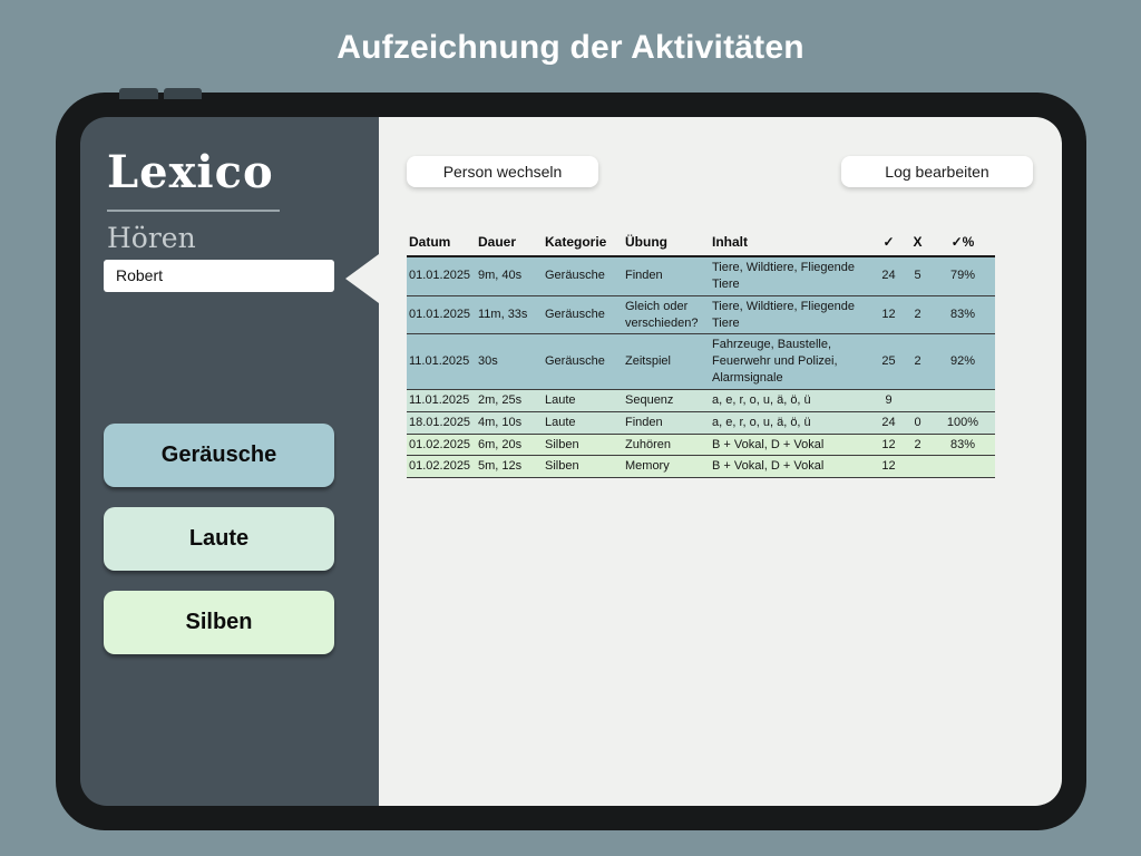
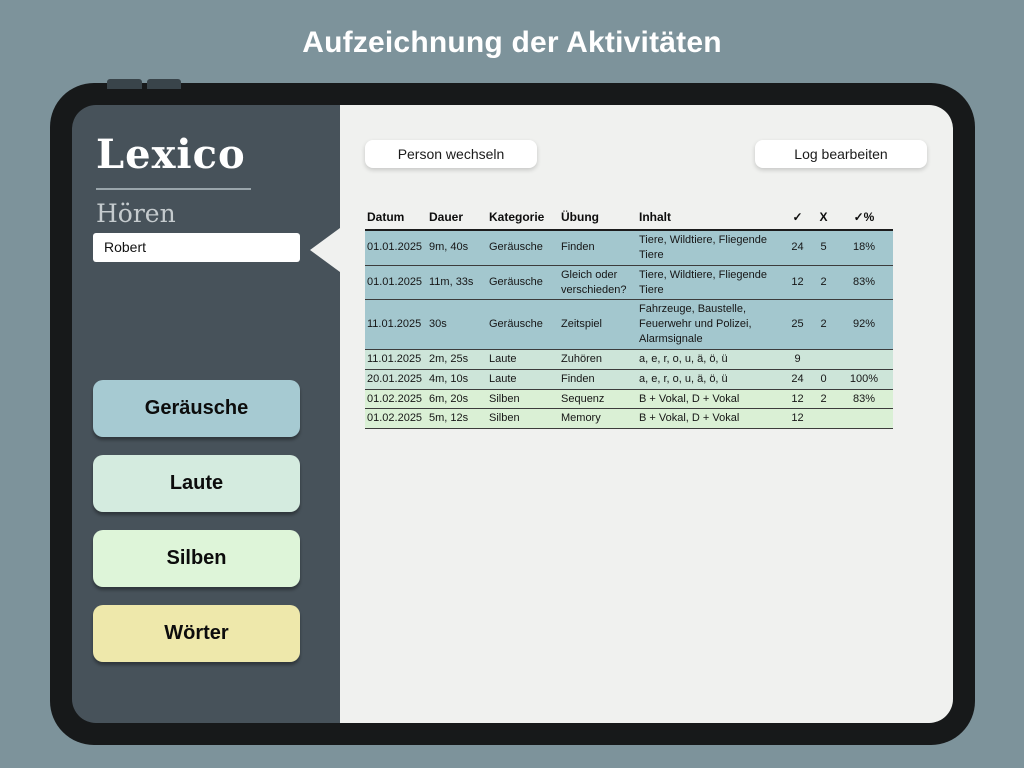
  Aufzeichnung der Aktivitäten
  Lexico
  Hören
  Robert
  Geräusche
  Laute
  Silben
+ Wörter
  Person wechseln
  Log bearbeiten
  Datum	Dauer	Kategorie	Übung	Inhalt	✓	X	✓%
- 01.01.2025	9m, 40s	Geräusche	Finden	Tiere, Wildtiere, Fliegende Tiere	24	5	79%
+ 01.01.2025	9m, 40s	Geräusche	Finden	Tiere, Wildtiere, Fliegende Tiere	24	5	18%
  01.01.2025	11m, 33s	Geräusche	Gleich oder verschieden?	Tiere, Wildtiere, Fliegende Tiere	12	2	83%
  11.01.2025	30s	Geräusche	Zeitspiel	Fahrzeuge, Baustelle, Feuerwehr und Polizei, Alarmsignale	25	2	92%
- 11.01.2025	2m, 25s	Laute	Sequenz	a, e, r, o, u, ä, ö, ü	9
+ 11.01.2025	2m, 25s	Laute	Zuhören	a, e, r, o, u, ä, ö, ü	9
- 18.01.2025	4m, 10s	Laute	Finden	a, e, r, o, u, ä, ö, ü	24	0	100%
+ 20.01.2025	4m, 10s	Laute	Finden	a, e, r, o, u, ä, ö, ü	24	0	100%
- 01.02.2025	6m, 20s	Silben	Zuhören	B + Vokal, D + Vokal	12	2	83%
+ 01.02.2025	6m, 20s	Silben	Sequenz	B + Vokal, D + Vokal	12	2	83%
  01.02.2025	5m, 12s	Silben	Memory	B + Vokal, D + Vokal	12
